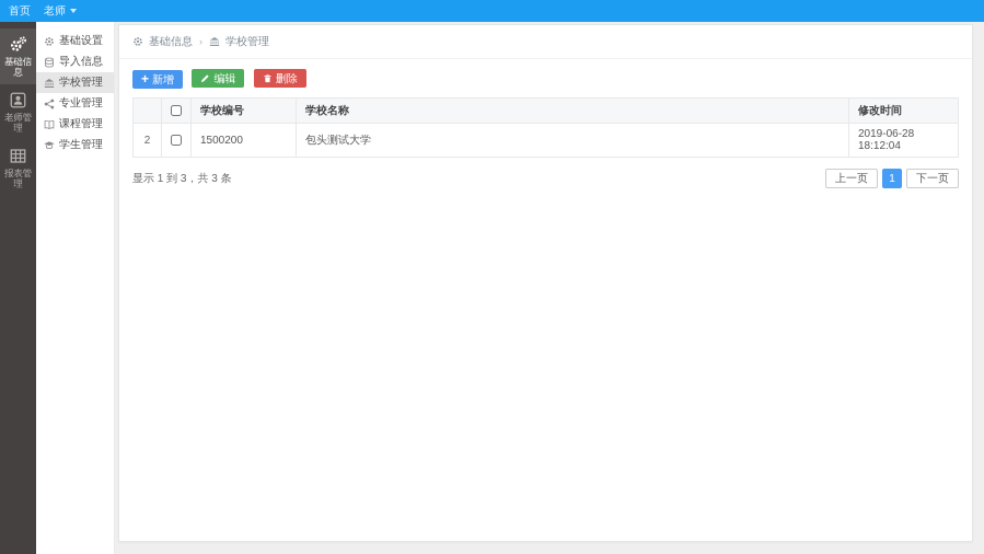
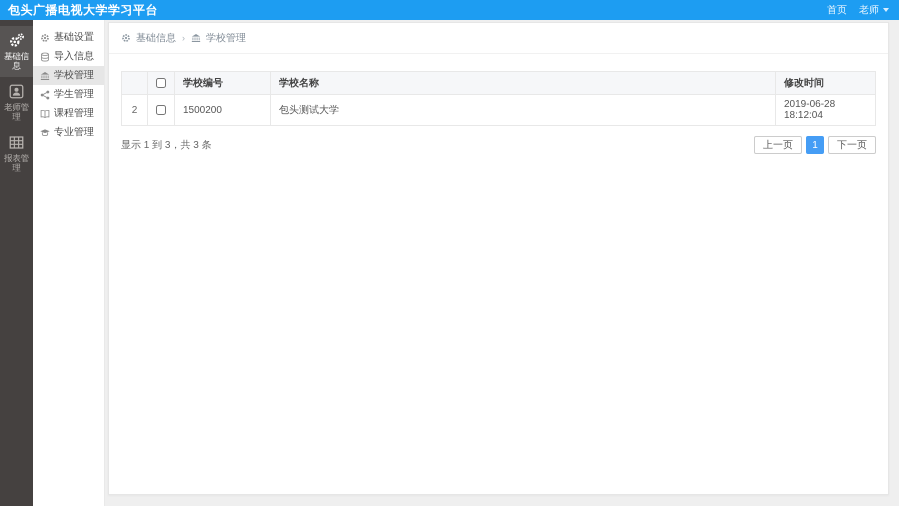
+ 包头广播电视大学学习平台
  首页
  老师
  基础信息
  老师管理
  报表管理
  基础设置
  导入信息
  学校管理
- 专业管理
+ 学生管理
  课程管理
- 学生管理
+ 专业管理
  基础信息
  ›
  学校管理
- +
- 新增
- 编辑
- 删除
  		学校编号	学校名称	修改时间
  2		1500200	包头测试大学	2019-06-28 18:12:04
  显示 1 到 3，共 3 条
  上一页
  1
  下一页
